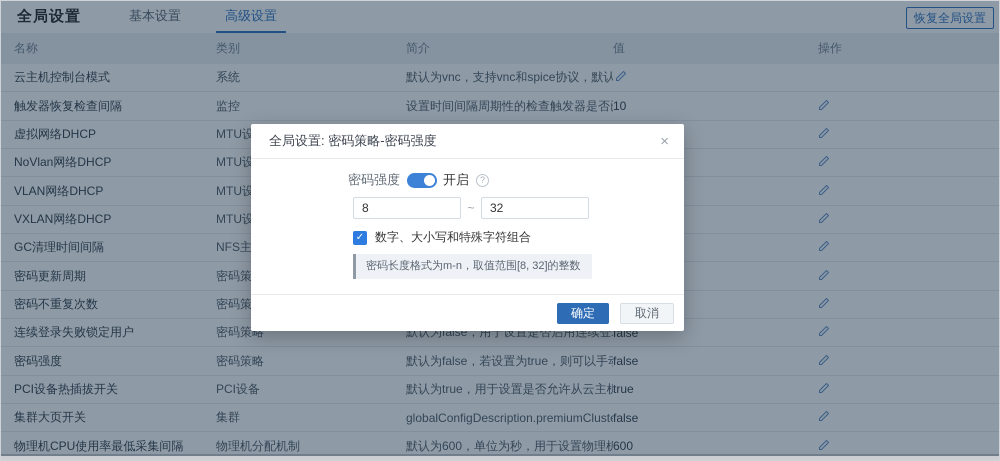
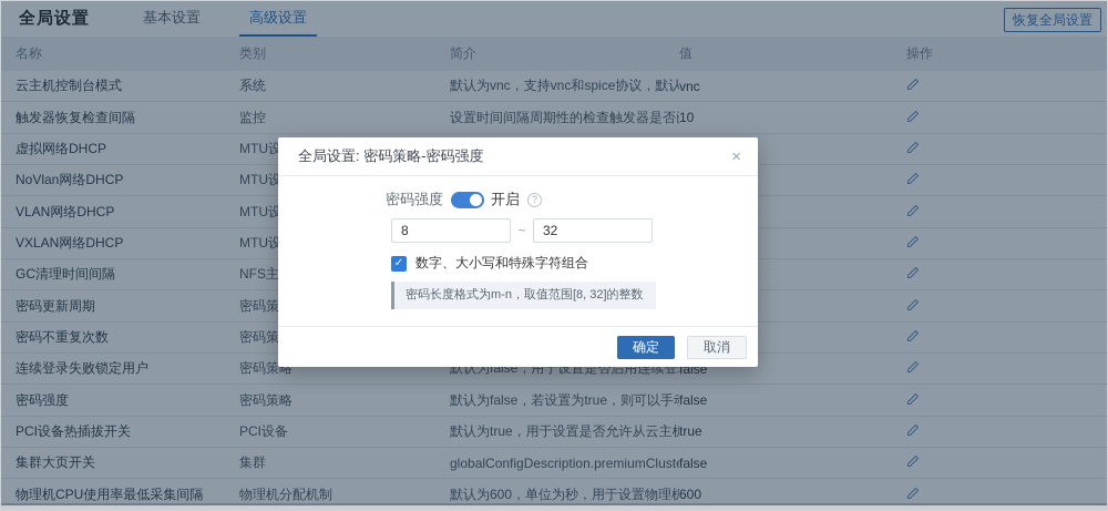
  全局设置
  基本设置
  高级设置
  恢复全局设置
  名称
  类别
  简介
  值
  操作
  云主机控制台模式
  系统
  默认为vnc，支持vnc和spice协议，默认
+ vnc
  触发器恢复检查间隔
  监控
  10
  虚拟网络DHCP
  MTU设
  NoVlan网络DHCP
  MTU设
  VLAN网络DHCP
  MTU设
  VXLAN网络DHCP
  MTU设
  GC清理时间间隔
  密码更新周期
  密码策
  密码不重复次数
  密码策
  连续登录失败锁定用户
  密码策略
  默认为false，用于设置是否启用连续登
  false
  密码强度
  密码策略
  默认为false，若设置为true，则可以手
  false
  PCI设备热插拔开关
  PCI设备
  true
  集群大页开关
  集群
  globalConfigDescription.premiumClust
  false
  物理机CPU使用率最低采集间隔
  物理机分配机制
  600
  全局设置: 密码策略-密码强度
  ×
  密码强度
  开启
  ?
  8
  ~
  32
  ✓
  数字、大小写和特殊字符组合
  密码长度格式为m-n，取值范围[8, 32]的整数
  确定
  取消
